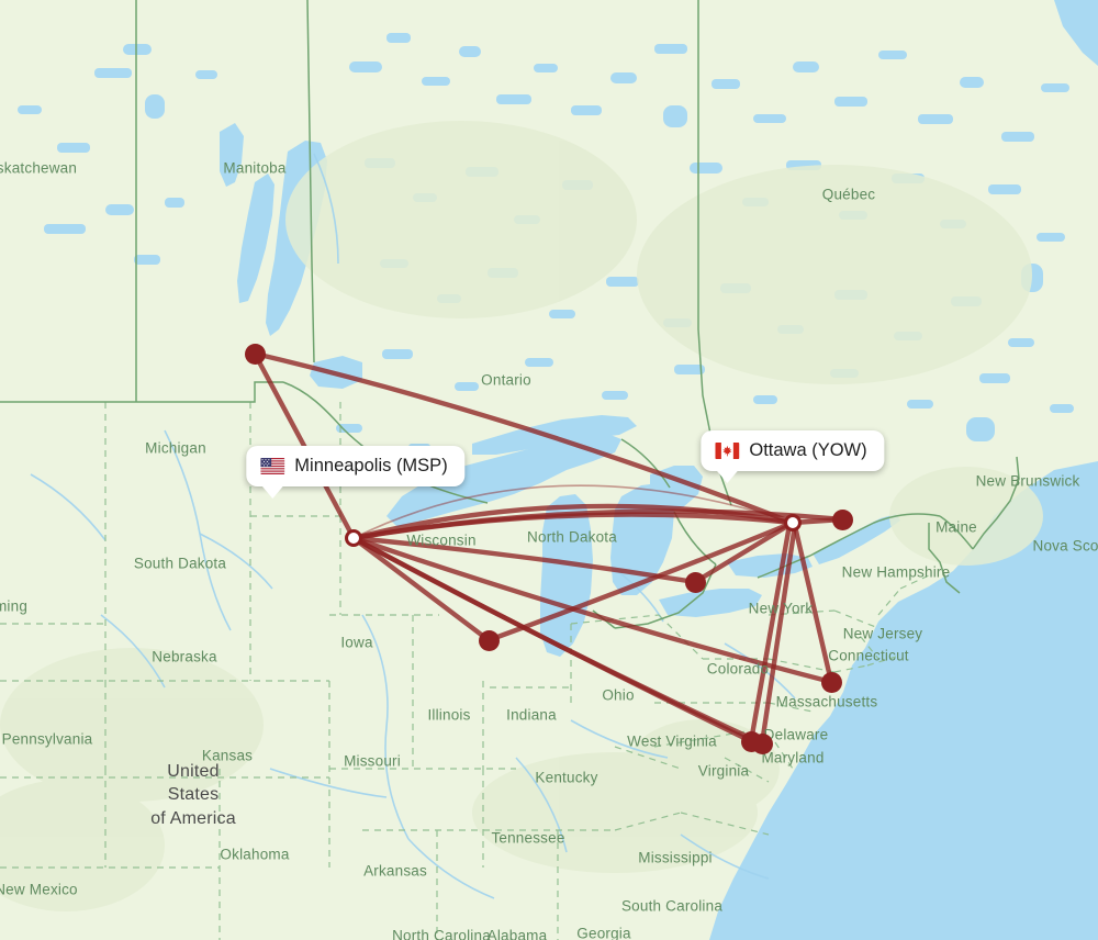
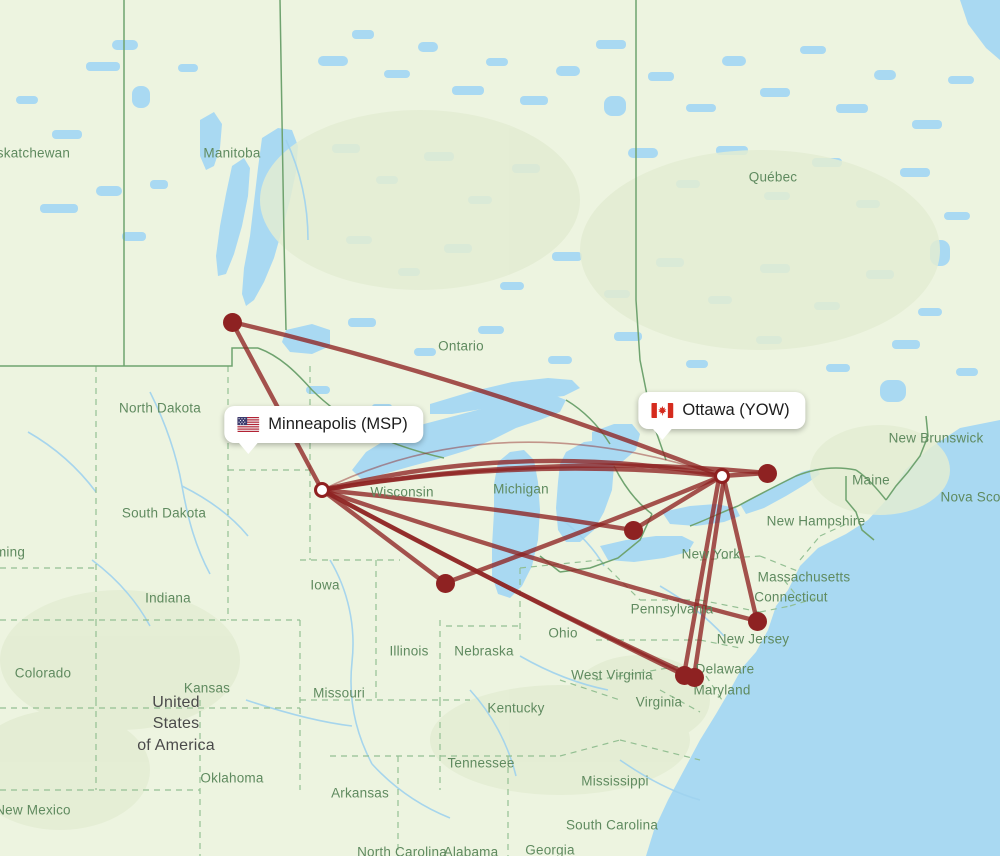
  skatchewan
  Manitoba
  Québec
  Ontario
- Michigan
+ North Dakota
  New Brunswick
  Maine
  Nova Sco
  Wisconsin
- North Dakota
+ Michigan
  South Dakota
  New Hampshire
  ming
  New York
- Nebraska
+ Indiana
- New Jersey
+ Massachusetts
  Iowa
  Connecticut
- Colorado
+ Pennsylvania
  Ohio
- Massachusetts
+ New Jersey
  Illinois
- Indiana
+ Nebraska
  Delaware
- Pennsylvania
+ Colorado
  West Virginia
  Maryland
  Kansas
  Missouri
  Virginia
  Kentucky
  Oklahoma
  Tennessee
  Mississippi
  Arkansas
  New Mexico
  South Carolina
  North Carolina
  Alabama
  Georgia
  United
  States
  of America
  Minneapolis (MSP)
  Ottawa (YOW)
